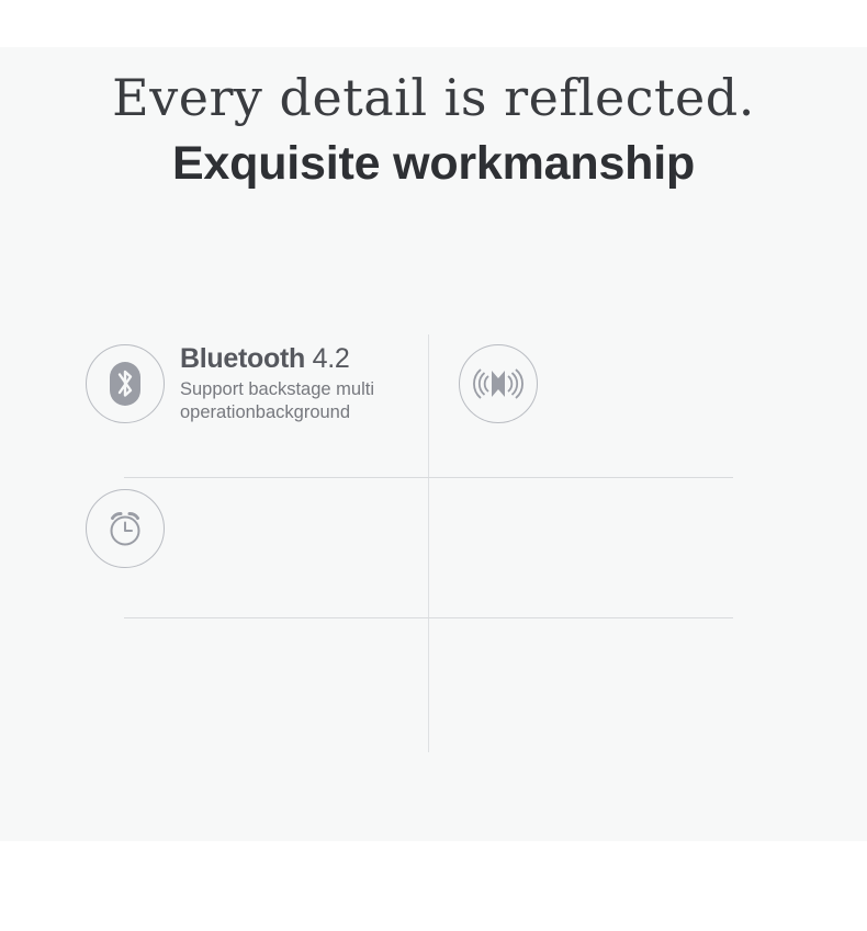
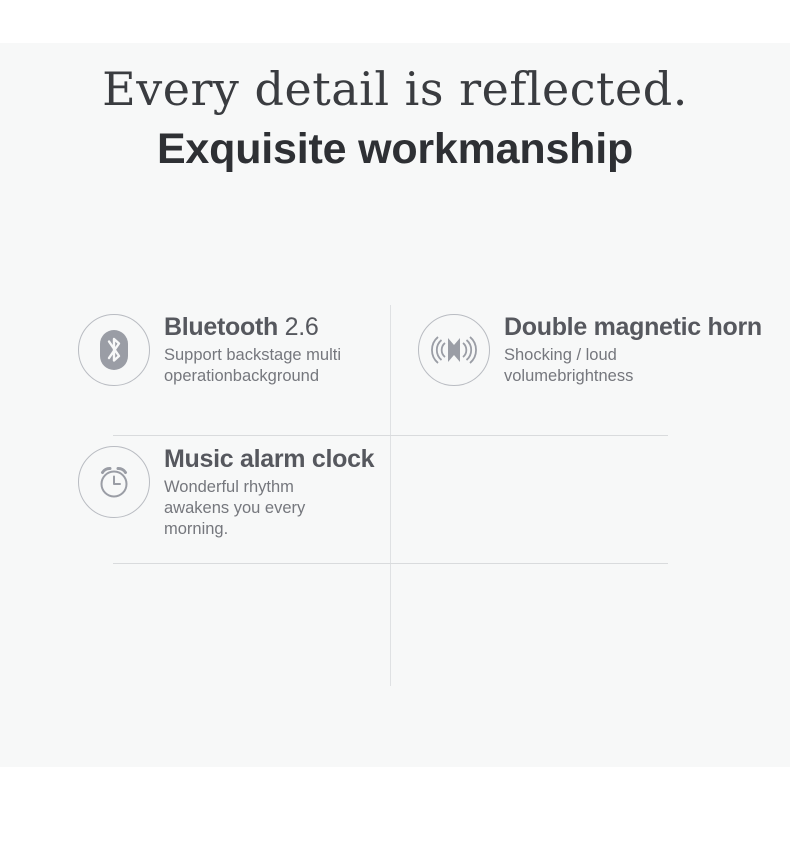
  Every detail is reflected.
  Exquisite workmanship
- Bluetooth 4.2
+ Bluetooth 2.6
  Support backstage multi
  operationbackground
+ Double magnetic horn
+ Shocking / loud
+ volumebrightness
+ Music alarm clock
+ Wonderful rhythm
+ awakens you every
+ morning.
